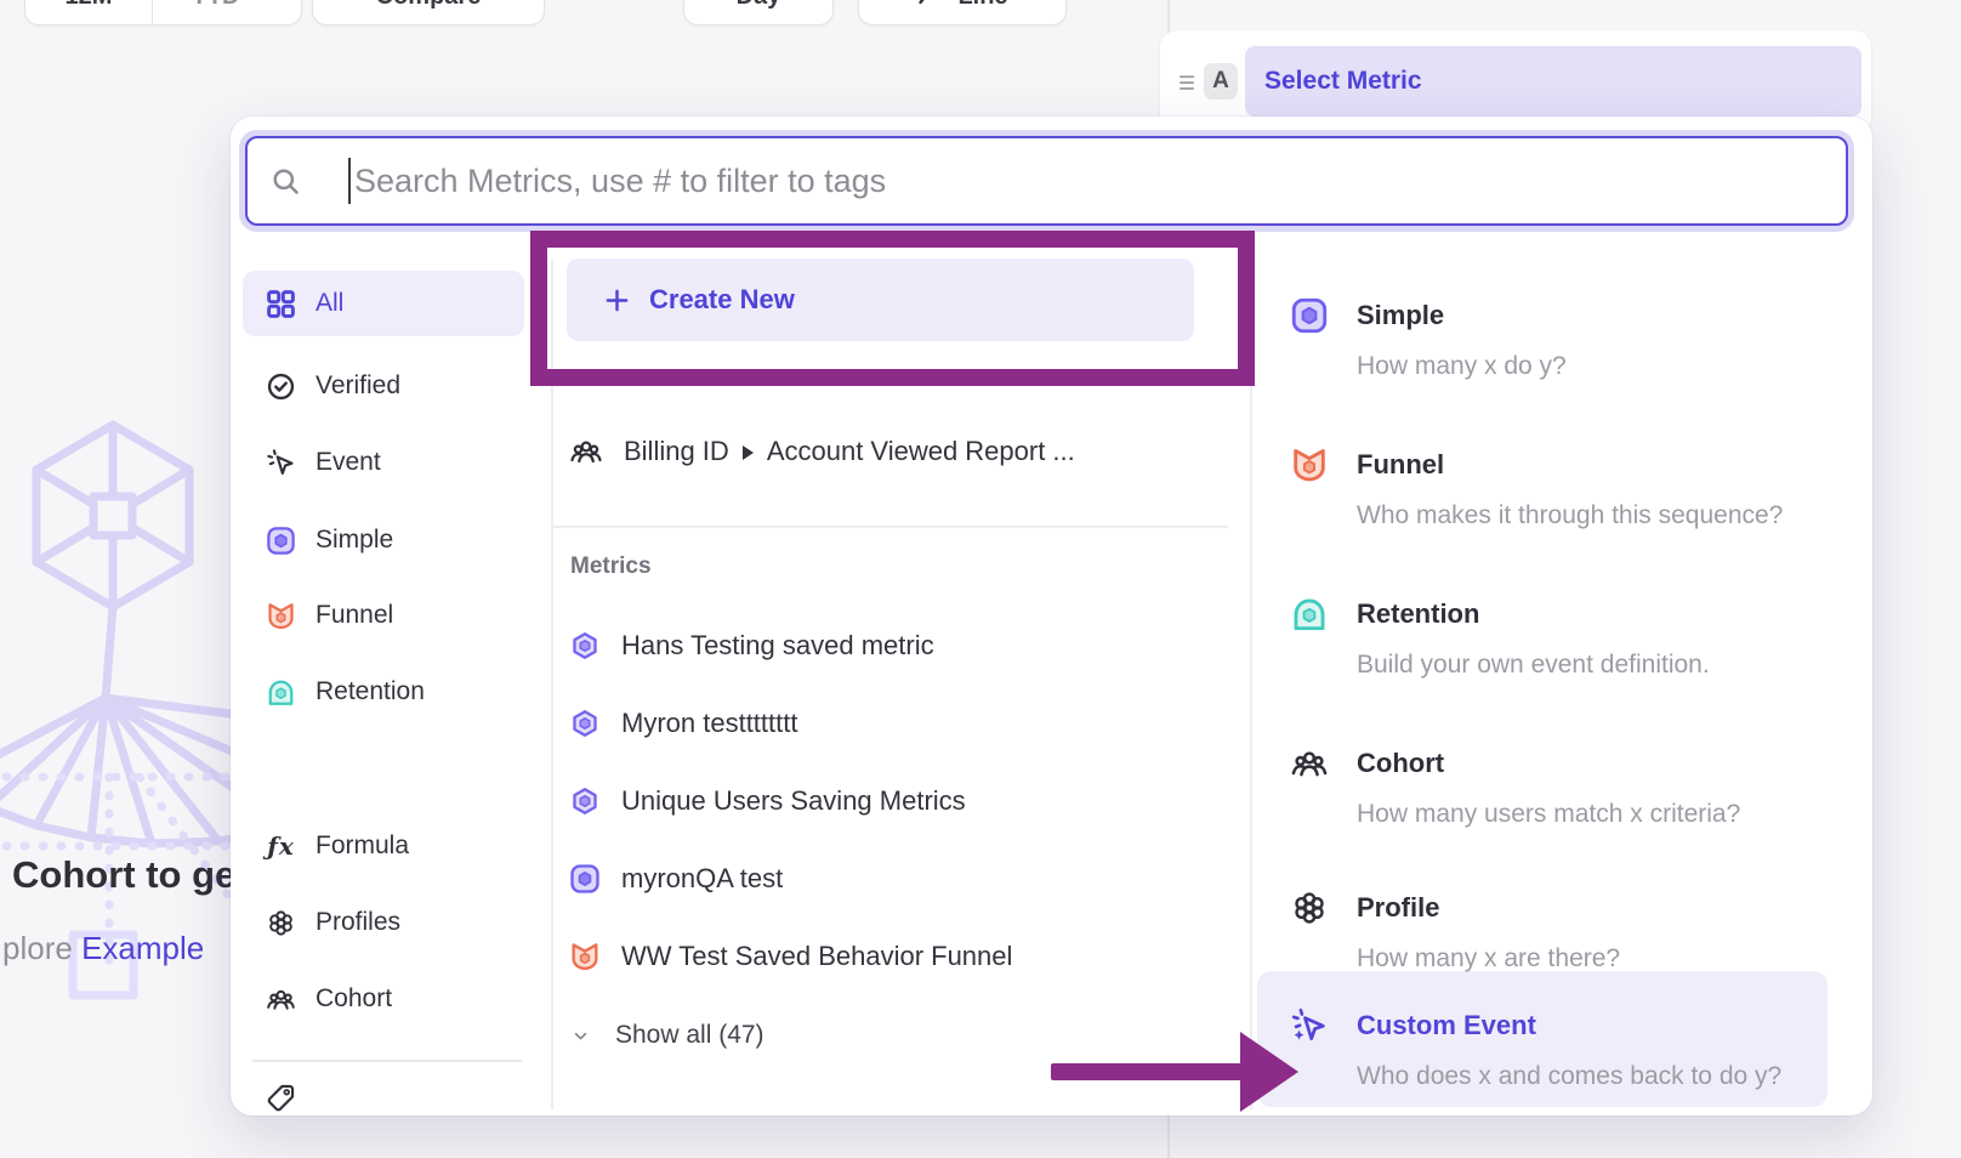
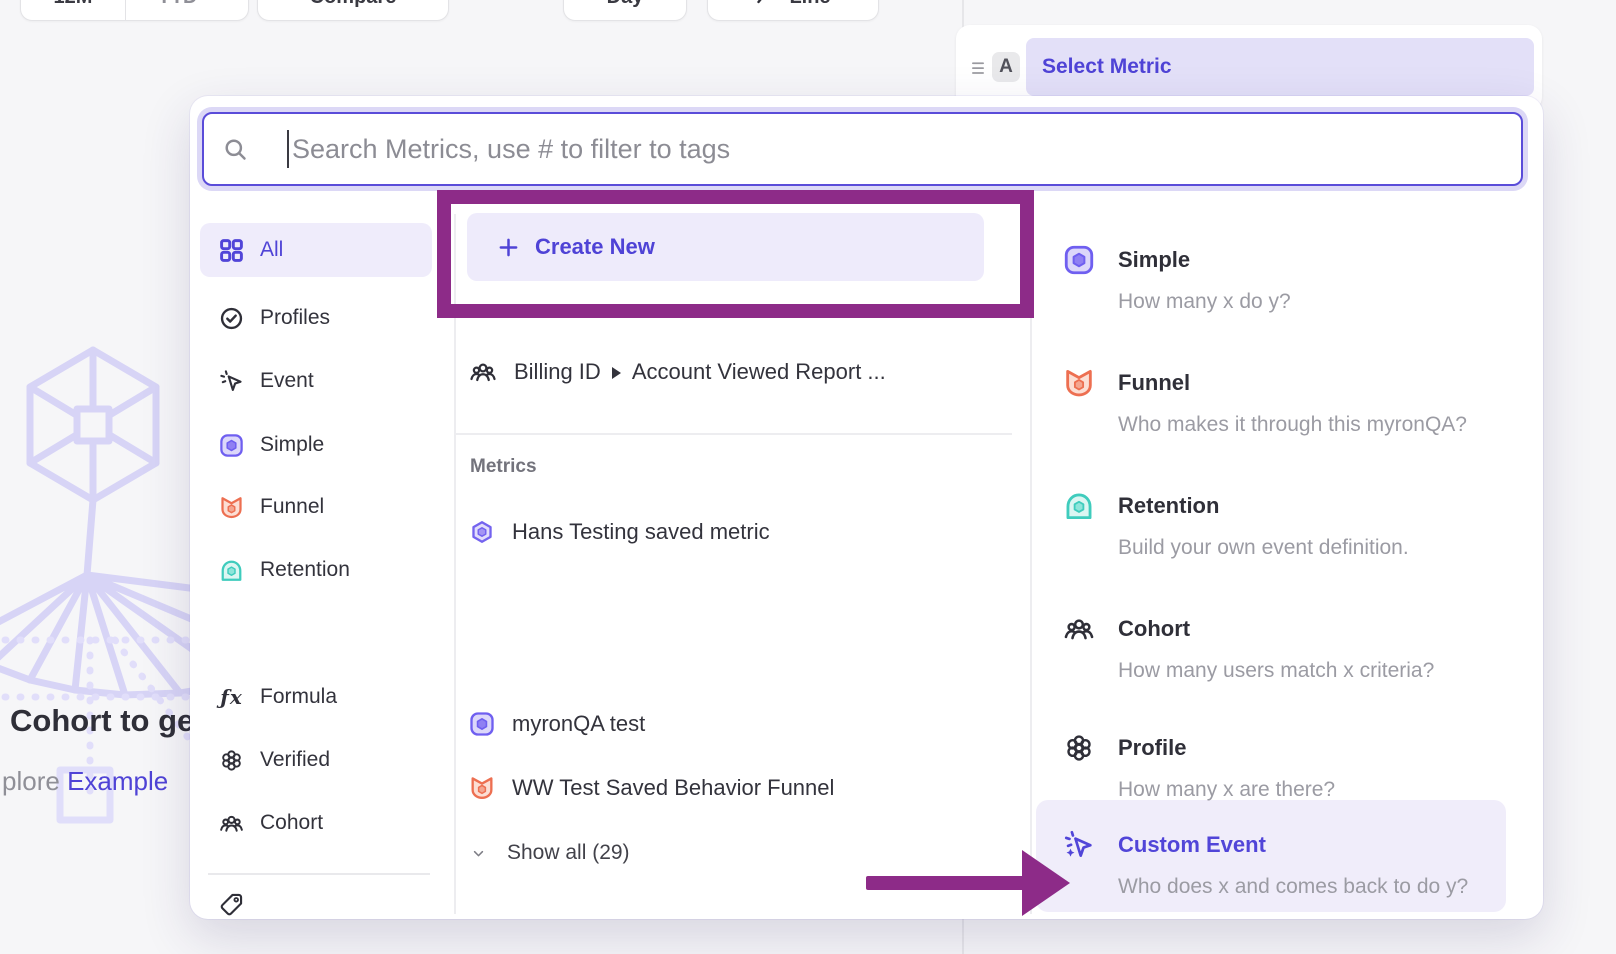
  A
  Select Metric
  Cohort to ge
  plore Example
  Search Metrics, use # to filter to tags
  All
- Verified
+ Profiles
  Event
  Simple
  Funnel
  Retention
  ƒx
  Formula
- Profiles
+ Verified
  Cohort
  Create New
  Recents
  Billing ID
  Account Viewed Report ...
  Metrics
  Hans Testing saved metric
- Myron testttttttt
- Unique Users Saving Metrics
  myronQA test
  WW Test Saved Behavior Funnel
- Show all (47)
+ Show all (29)
  Simple
  How many x do y?
  Funnel
- Who makes it through this sequence?
+ Who makes it through this myronQA?
  Retention
  Build your own event definition.
  Cohort
  How many users match x criteria?
  Profile
  How many x are there?
  Custom Event
  Who does x and comes back to do y?
